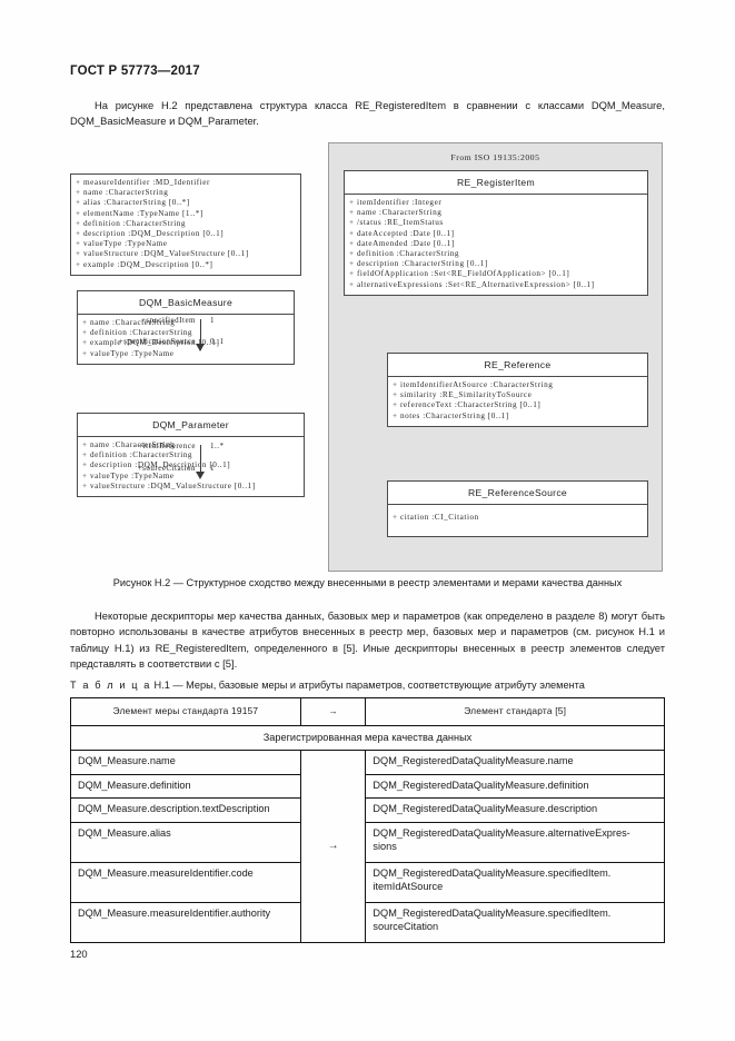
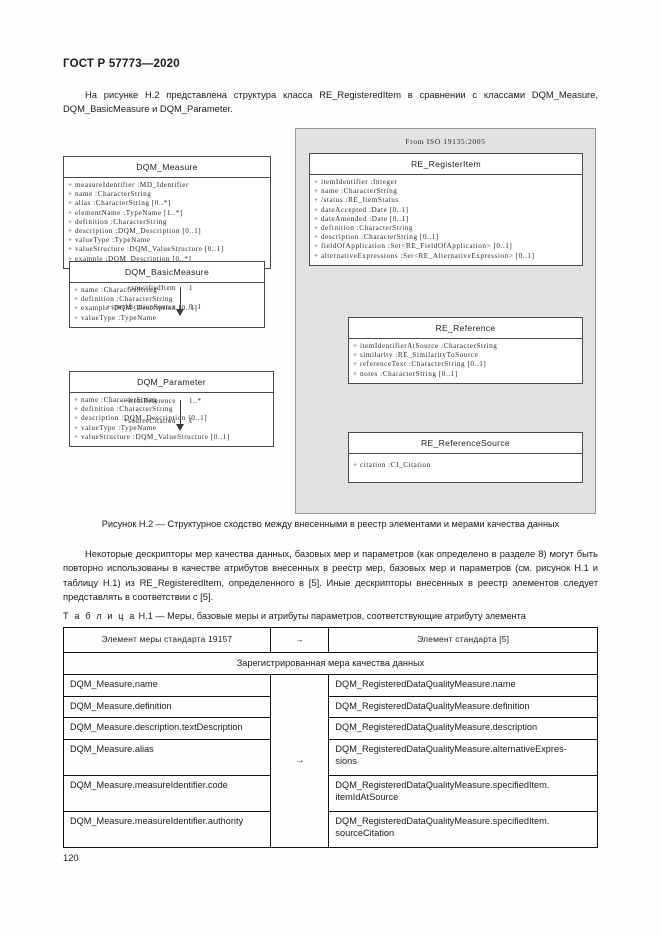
- ГОСТ Р 57773—2017
+ ГОСТ Р 57773—2020
  На рисунке Н.2 представлена структура класса RE_RegisteredItem в сравнении с классами DQM_Measure, DQM_BasicMeasure и DQM_Parameter.
  From ISO 19135:2005
+ DQM_Measure
  + measureIdentifier :MD_Identifier
  + name :CharacterString
  + alias :CharacterString [0..*]
  + elementName :TypeName [1..*]
  + definition :CharacterString
  + description :DQM_Description [0..1]
  + valueType :TypeName
  + valueStructure :DQM_ValueStructure [0..1]
  + example :DQM_Description [0..*]
  DQM_BasicMeasure
  + name :CharacterString
  + definition :CharacterString
  + example :DQM_Description0..1]
  + valueType :TypeName
  DQM_Parameter
  + name :CharacterString
  + definition :CharacterString
  + description :DQM_Descriptin [0..1]
  + valueType :TypeName
  + valueStructure :DQM_ValueStructure [0..1]
  RE_RegisterItem
  + itemIdentifier :Integer
  + name :CharacterString
  + /status :RE_ItemStatus
  + dateAccepted :Date [0..1]
  + dateAmended :Date [0..1]
  + definition :CharacterString
  + description :CharacterString [0..1]
  + fieldOfApplication :Set<RE_FieldOfApplication> [0..1]
  + alternativeExpressions :Set<RE_AlternativeExpression> [0..1]
  +specifiedItem
  1
  +specificationSource
  0..1
  RE_Reference
  + itemIdentifierAtSource :CharacterString
  + similarity :RE_SimilarityToSource
  + referenceText :CharacterString [0..1]
  + notes :CharacterString [0..1]
  +itemReference
  1..*
  +sourceCitation
  1
  RE_ReferenceSource
  + citation :CI_Citation
  Рисунок Н.2 — Структурное сходство между внесенными в реестр элементами и мерами качества данных
  Некоторые дескрипторы мер качества данных, базовых мер и параметров (как определено в разделе 8) могут быть повторно использованы в качестве атрибутов внесенных в реестр мер, базовых мер и параметров (см. рисунок Н.1 и таблицу Н.1) из RE_RegisteredItem, определенного в [5]. Иные дескрипторы внесенных в реестр элементов следует представлять в соответствии с [5].
  Т а б л и ц а Н.1 — Меры, базовые меры и атрибуты параметров, соответствующие атрибуту элемента
  Элемент меры стандарта 19157	→	Элемент стандарта [5]
  Зарегистрированная мера качества данных
  DQM_Measure.name	→	DQM_RegisteredDataQualityMeasure.name
  DQM_Measure.definition	DQM_RegisteredDataQualityMeasure.definition
  DQM_Measure.description.textDescription	DQM_RegisteredDataQualityMeasure.description
  DQM_Measure.alias	DQM_RegisteredDataQualityMeasure.alternativeExpres-sions
  DQM_Measure.measureIdentifier.code	DQM_RegisteredDataQualityMeasure.specifiedItem.itemIdAtSource
  DQM_Measure.measureIdentifier.authority	DQM_RegisteredDataQualityMeasure.specifiedItem.sourceCitation
  120
